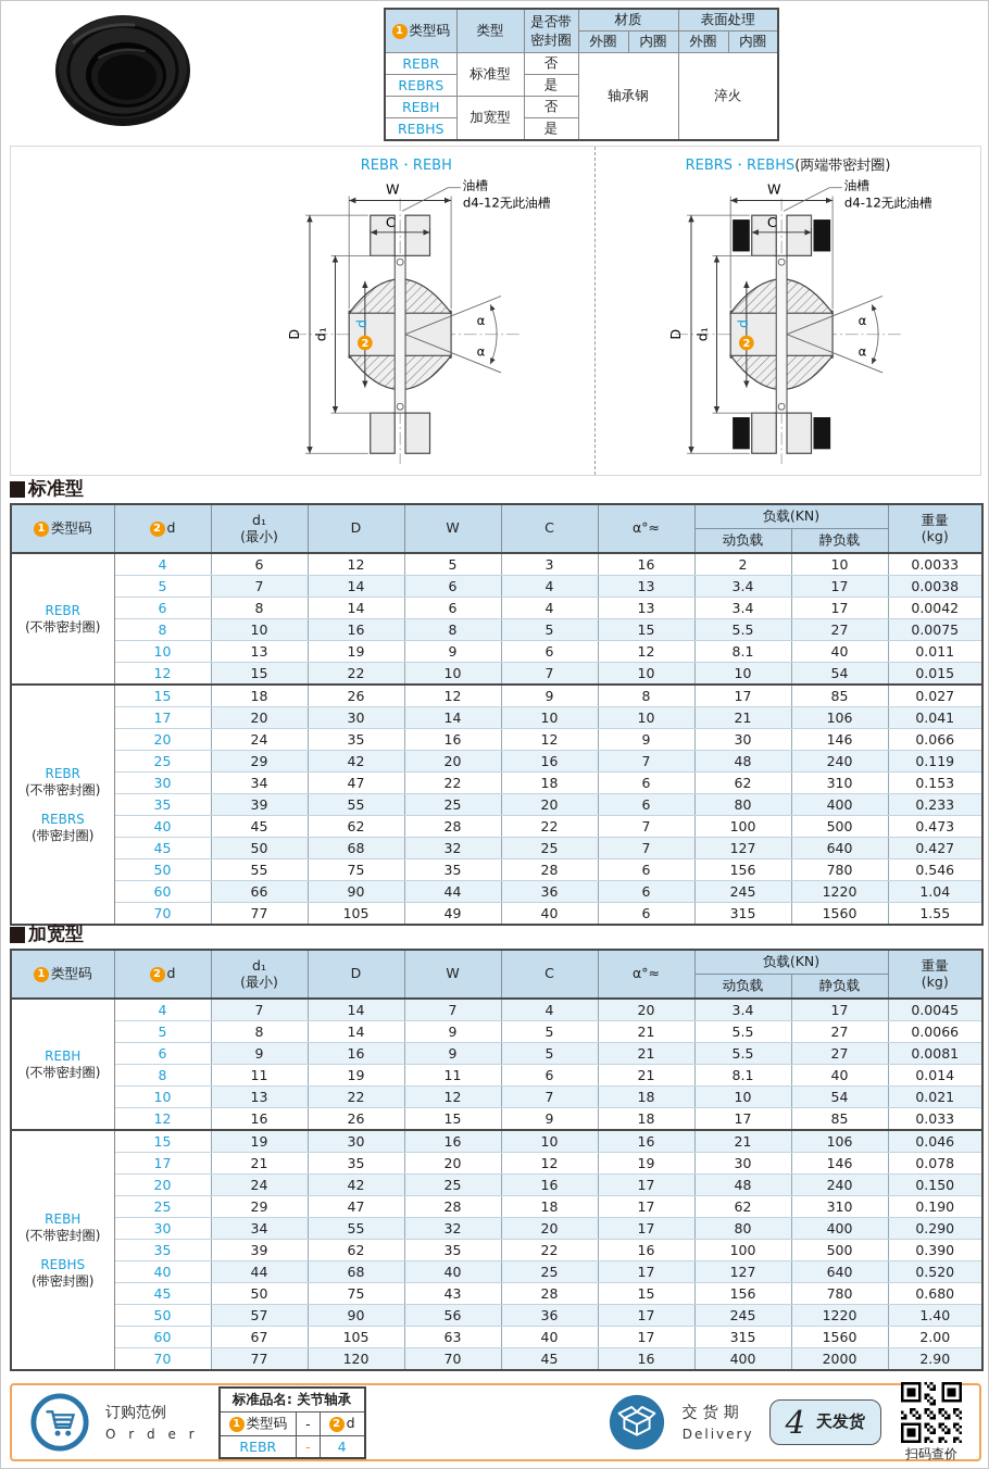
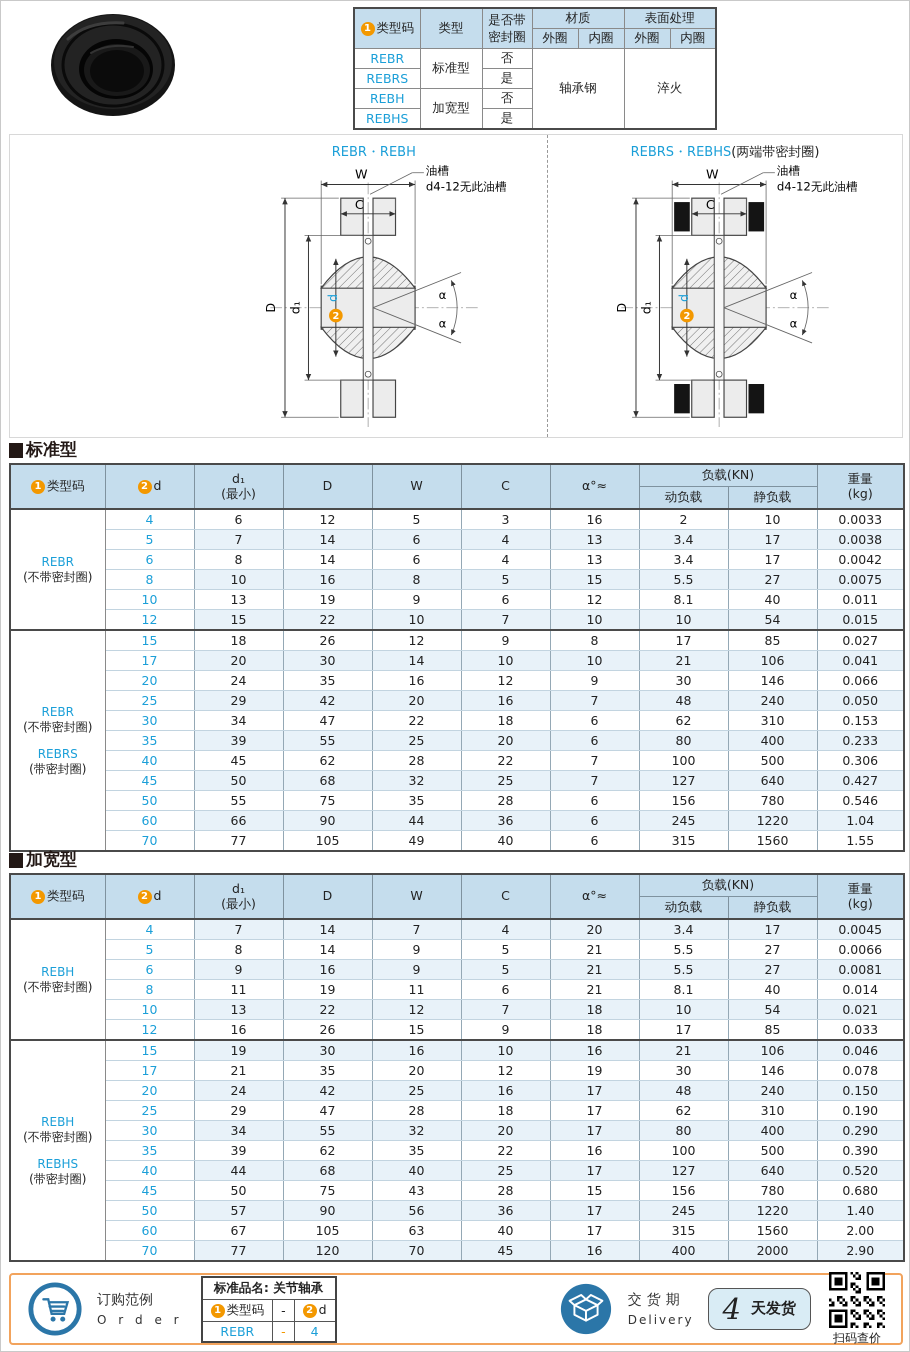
  1 类型码	类型	是否带密封圈	材质	表面处理
  外圈	内圈	外圈	内圈
  REBR	标准型	否	轴承钢	淬火
  REBRS	是
  REBH	加宽型	否
  REBHS	是
  REBR・REBH
  W
  C
  2
  α
  α
  油槽
  d4-12无此油槽
  REBRS・REBHS(两端带密封圈)
  W
  C
  2
  α
  α
  油槽
  d4-12无此油槽
  标准型
  1 类型码	2 d	d₁(最小)	D	W	C	α°≈	负载(KN)	重量(kg)
  动负载	静负载
  REBR(不带密封圈)	4	6	12	5	3	16	2	10	0.0033
  5	7	14	6	4	13	3.4	17	0.0038
  6	8	14	6	4	13	3.4	17	0.0042
  8	10	16	8	5	15	5.5	27	0.0075
  10	13	19	9	6	12	8.1	40	0.011
  12	15	22	10	7	10	10	54	0.015
  REBR(不带密封圈)REBRS(带密封圈)	15	18	26	12	9	8	17	85	0.027
  17	20	30	14	10	10	21	106	0.041
  20	24	35	16	12	9	30	146	0.066
- 25	29	42	20	16	7	48	240	0.119
+ 25	29	42	20	16	7	48	240	0.050
  30	34	47	22	18	6	62	310	0.153
  35	39	55	25	20	6	80	400	0.233
- 40	45	62	28	22	7	100	500	0.473
+ 40	45	62	28	22	7	100	500	0.306
  45	50	68	32	25	7	127	640	0.427
  50	55	75	35	28	6	156	780	0.546
  60	66	90	44	36	6	245	1220	1.04
  70	77	105	49	40	6	315	1560	1.55
  加宽型
  1 类型码	2 d	d₁(最小)	D	W	C	α°≈	负载(KN)	重量(kg)
  动负载	静负载
  REBH(不带密封圈)	4	7	14	7	4	20	3.4	17	0.0045
  5	8	14	9	5	21	5.5	27	0.0066
  6	9	16	9	5	21	5.5	27	0.0081
  8	11	19	11	6	21	8.1	40	0.014
  10	13	22	12	7	18	10	54	0.021
  12	16	26	15	9	18	17	85	0.033
  REBH(不带密封圈)REBHS(带密封圈)	15	19	30	16	10	16	21	106	0.046
  17	21	35	20	12	19	30	146	0.078
  20	24	42	25	16	17	48	240	0.150
  25	29	47	28	18	17	62	310	0.190
  30	34	55	32	20	17	80	400	0.290
  35	39	62	35	22	16	100	500	0.390
  40	44	68	40	25	17	127	640	0.520
  45	50	75	43	28	15	156	780	0.680
  50	57	90	56	36	17	245	1220	1.40
  60	67	105	63	40	17	315	1560	2.00
  70	77	120	70	45	16	400	2000	2.90
  订购范例
  O r d e r
  标准品名: 关节轴承
  1 类型码	-	2 d
  REBR	-	4
  交货期
  Delivery
  4
  天发货
  扫码查价
